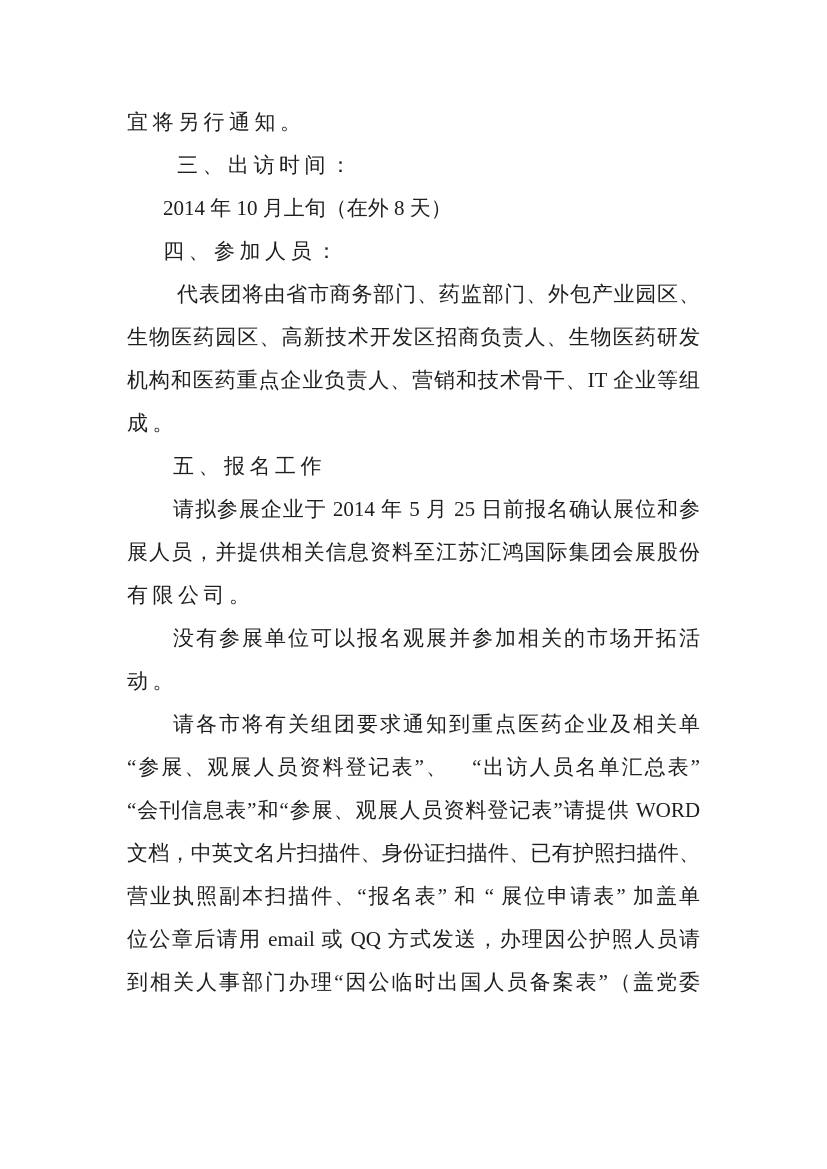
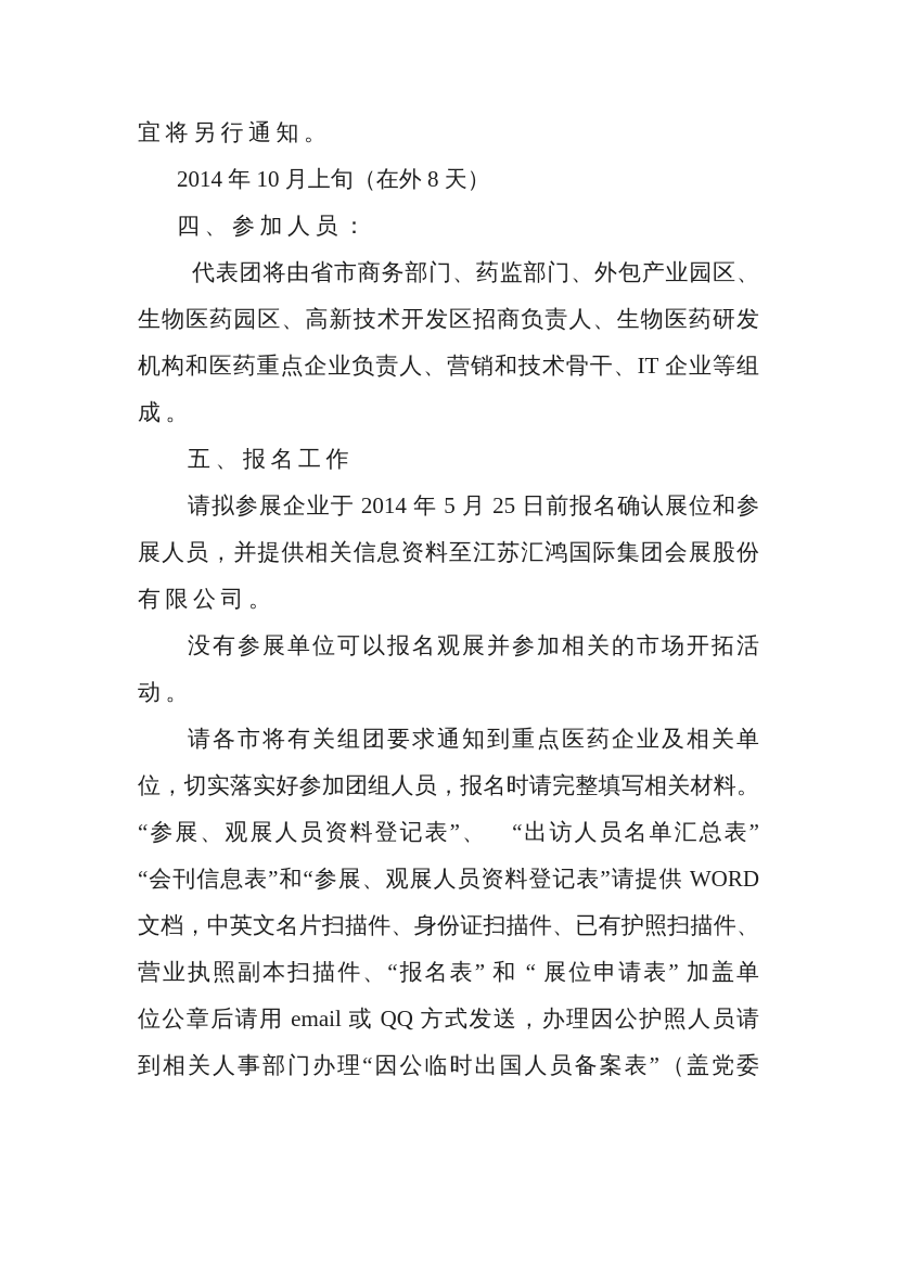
  宜将另行通知。
- 三、出访时间：
  2014 年 10 月上旬（在外 8 天）
  四、参加人员：
  代表团将由省市商务部门、药监部门、外包产业园区、
  生物医药园区、高新技术开发区招商负责人、生物医药研发
  机构和医药重点企业负责人、营销和技术骨干、IT 企业等组
  成。
  五、报名工作
  请拟参展企业于 2014 年 5 月 25 日前报名确认展位和参
  展人员，并提供相关信息资料至江苏汇鸿国际集团会展股份
  有限公司。
  没有参展单位可以报名观展并参加相关的市场开拓活
  动。
  请各市将有关组团要求通知到重点医药企业及相关单
+ 位，切实落实好参加团组人员，报名时请完整填写相关材料。
  “参展、观展人员资料登记表”、 “出访人员名单汇总表”
  “会刊信息表”和“参展、观展人员资料登记表”请提供 WORD
  文档，中英文名片扫描件、身份证扫描件、已有护照扫描件、
  营业执照副本扫描件、“报名表” 和 “ 展位申请表” 加盖单
  位公章后请用 email 或 QQ 方式发送，办理因公护照人员请
  到相关人事部门办理“因公临时出国人员备案表”（盖党委
